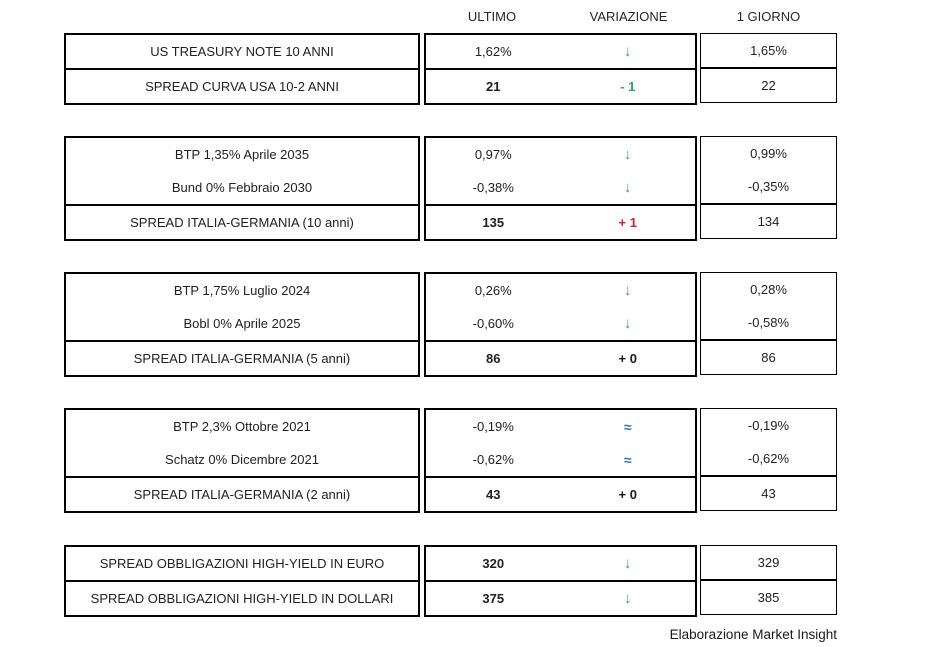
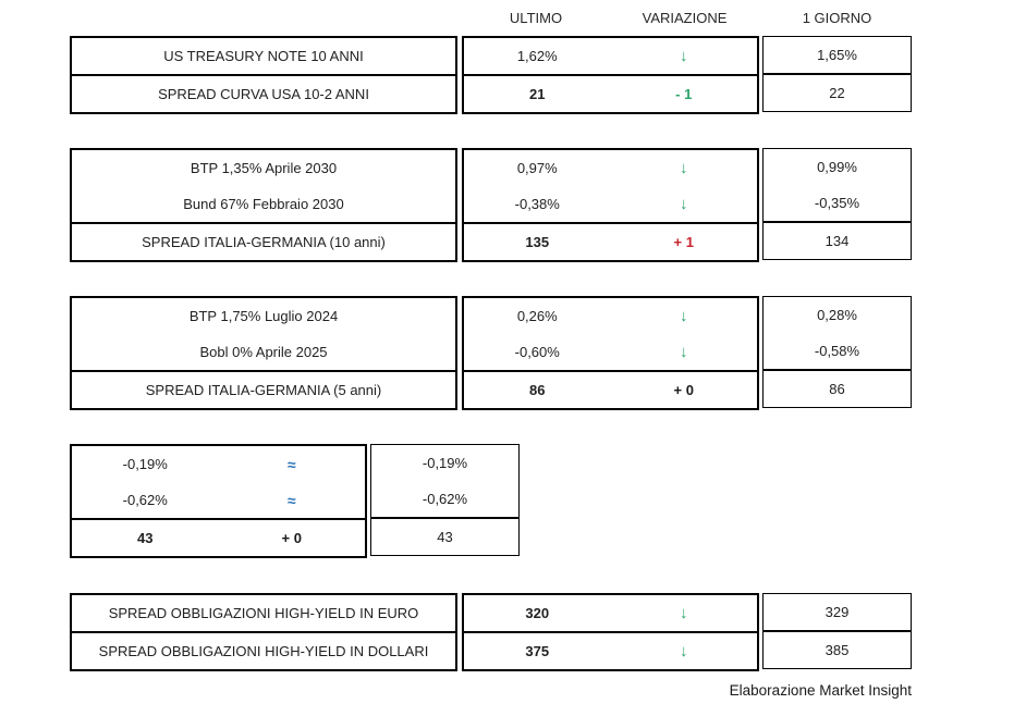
  ULTIMO
  VARIAZIONE
  1 GIORNO
  US TREASURY NOTE 10 ANNI
  SPREAD CURVA USA 10-2 ANNI
  1,62%
  ↓
  21
  - 1
  1,65%
  22
- BTP 1,35% Aprile 2035
+ BTP 1,35% Aprile 2030
- Bund 0% Febbraio 2030
+ Bund 67% Febbraio 2030
  SPREAD ITALIA-GERMANIA (10 anni)
  0,97%
  ↓
  -0,38%
  ↓
  135
  + 1
  0,99%
  -0,35%
  134
  BTP 1,75% Luglio 2024
  Bobl 0% Aprile 2025
  SPREAD ITALIA-GERMANIA (5 anni)
  0,26%
  ↓
  -0,60%
  ↓
  86
  + 0
  0,28%
  -0,58%
  86
- BTP 2,3% Ottobre 2021
- Schatz 0% Dicembre 2021
- SPREAD ITALIA-GERMANIA (2 anni)
  -0,19%
  ≈
  -0,62%
  ≈
  43
  + 0
  -0,19%
  -0,62%
  43
  SPREAD OBBLIGAZIONI HIGH-YIELD IN EURO
  SPREAD OBBLIGAZIONI HIGH-YIELD IN DOLLARI
  320
  ↓
  375
  ↓
  329
  385
  Elaborazione Market Insight
